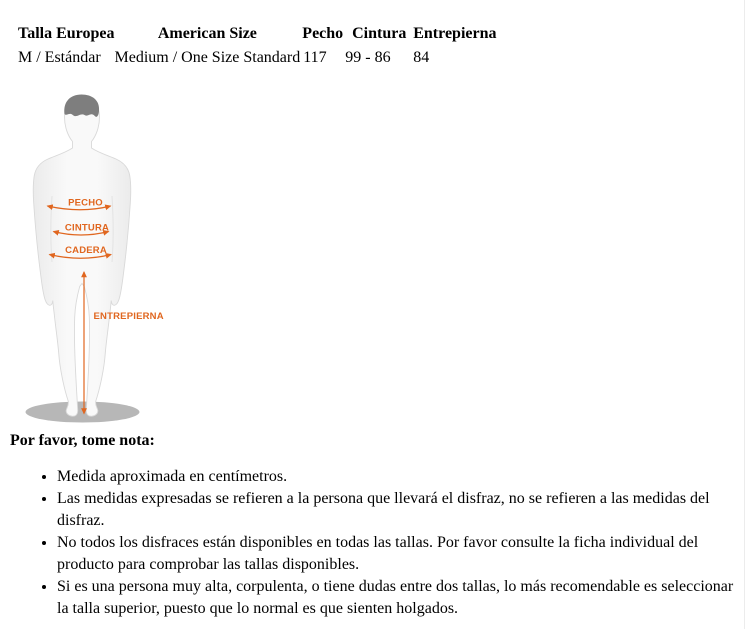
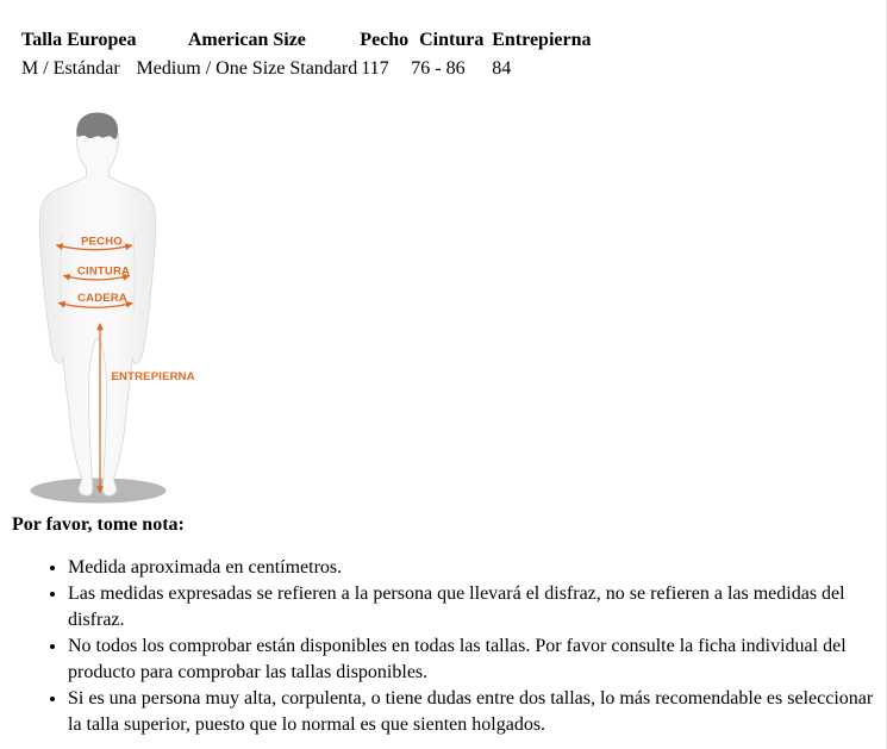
  Talla Europea	American Size	Pecho	Cintura	Entrepierna
- M / Estándar	Medium / One Size Standard	117	99 - 86	84
+ M / Estándar	Medium / One Size Standard	117	76 - 86	84
  PECHO
  CINTURA
  CADERA
  ENTREPIERNA
  Por favor, tome nota:
  Medida aproximada en centímetros.
  Las medidas expresadas se refieren a la persona que llevará el disfraz, no se refieren a las medidas del disfraz.
- No todos los disfraces están disponibles en todas las tallas. Por favor consulte la ficha individual del producto para comprobar las tallas disponibles.
+ No todos los comprobar están disponibles en todas las tallas. Por favor consulte la ficha individual del producto para comprobar las tallas disponibles.
  Si es una persona muy alta, corpulenta, o tiene dudas entre dos tallas, lo más recomendable es seleccionar la talla superior, puesto que lo normal es que sienten holgados.
